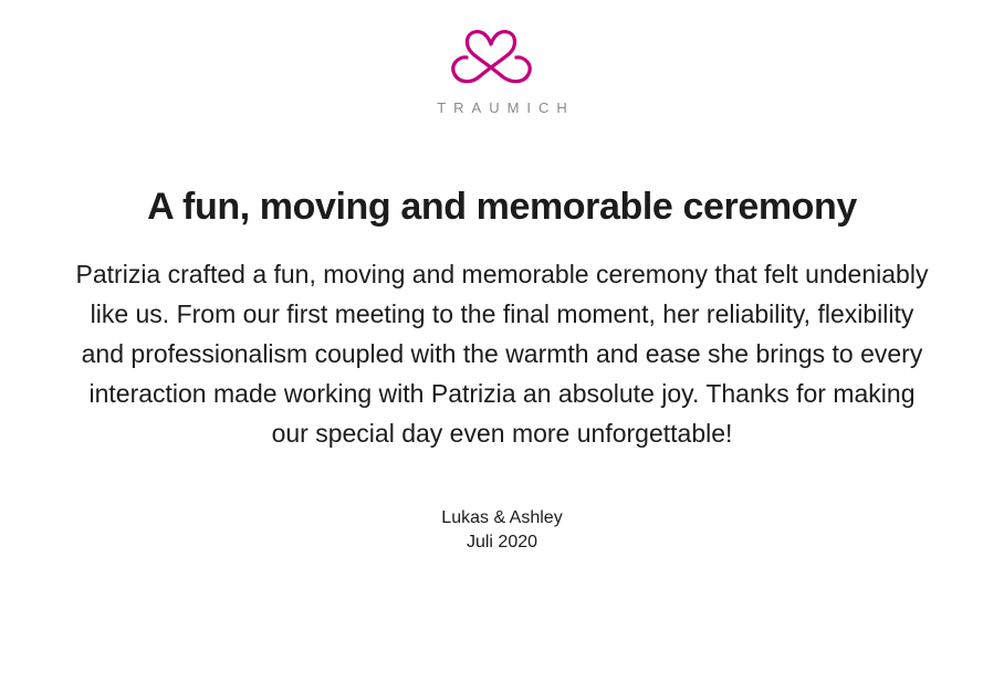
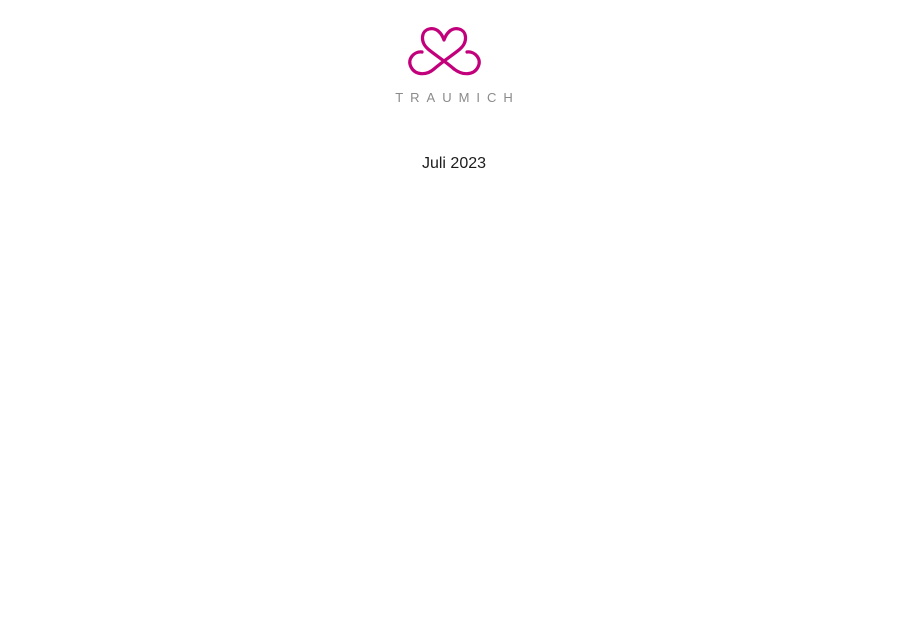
  TRAUMICH
- A fun, moving and memorable ceremony
- Patrizia crafted a fun, moving and memorable ceremony that felt undeniably like us. From our first meeting to the final moment, her reliability, flexibility and professionalism coupled with the warmth and ease she brings to every interaction made working with Patrizia an absolute joy. Thanks for making our special day even more unforgettable!
- Lukas & Ashley
- Juli 2020
+ Juli 2023
